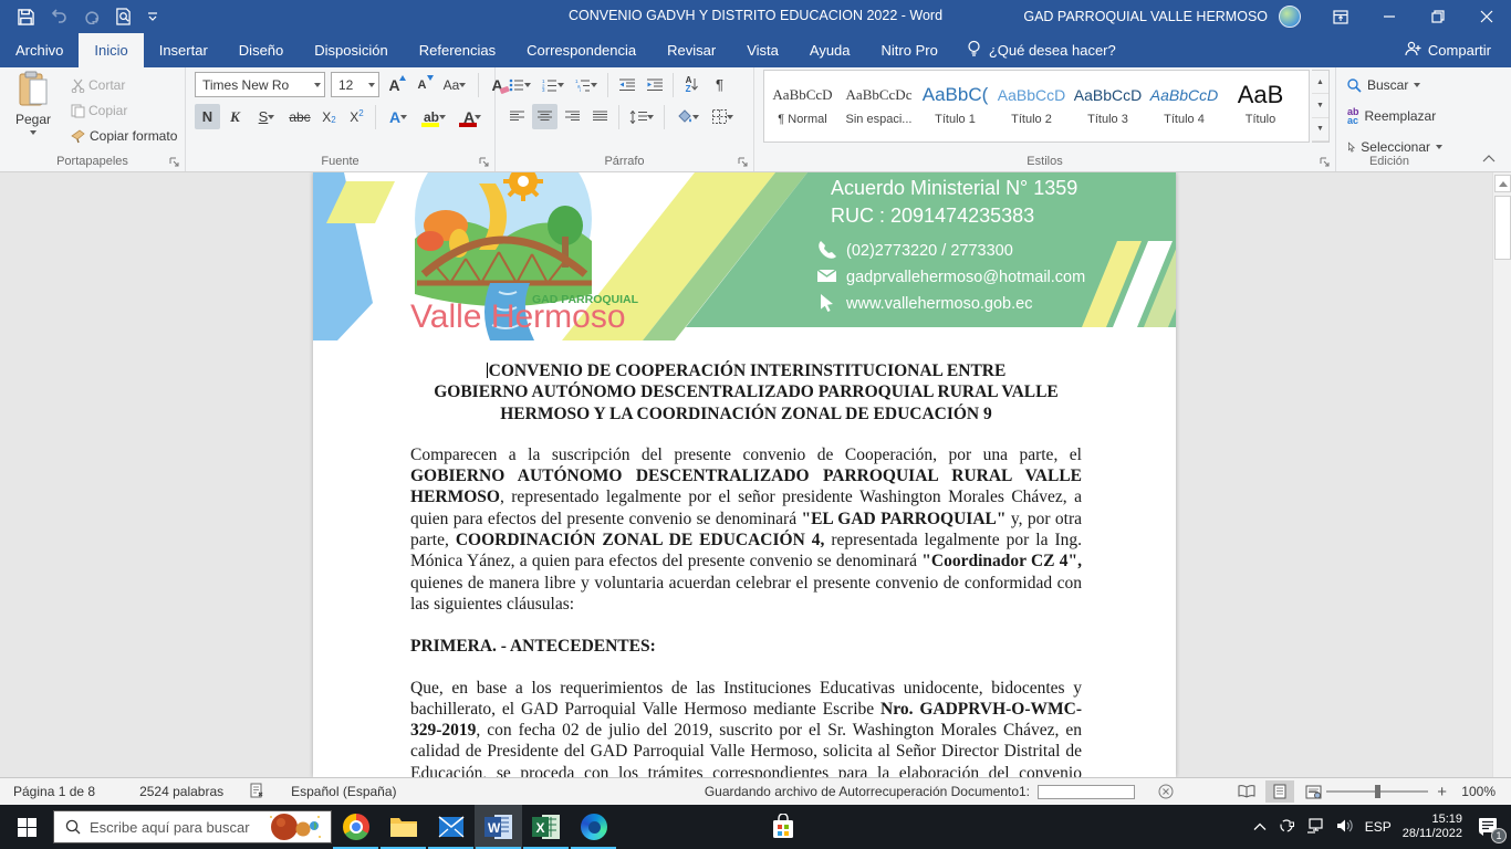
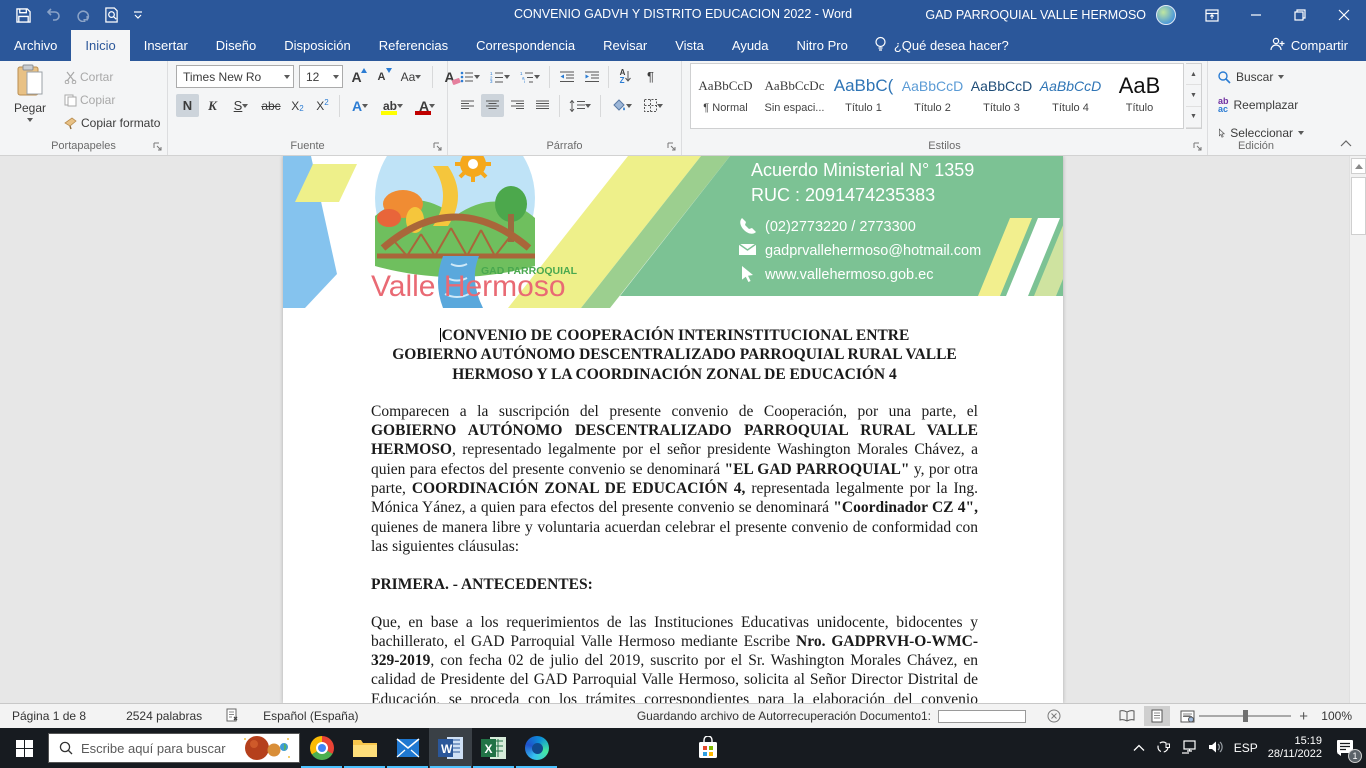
  CONVENIO GADVH Y DISTRITO EDUCACION 2022 - Word
  GAD PARROQUIAL VALLE HERMOSO
  Archivo
  Inicio
  Insertar
  Diseño
  Disposición
  Referencias
  Correspondencia
  Revisar
  Vista
  Ayuda
  Nitro Pro
  ¿Qué desea hacer?
  Compartir
  Pegar
  Cortar
  Copiar
  Copiar formato
  Portapapeles
  Times New Ro
  12
  A
  A
  Aa
  A
  N
  K
  S
  abc
  X
  2
  X
  2
  A
  ab
  A
  Fuente
  A
  Z
  ¶
  Párrafo
  AaBbCcD
  ¶ Normal
  AaBbCcDc
  Sin espaci...
  AaBbC(
  Título 1
  AaBbCcD
  Título 2
  AaBbCcD
  Título 3
  AaBbCcD
  Título 4
  AaB
  Título
  Estilos
  Buscar
  ab
  ac
  Reemplazar
  Seleccionar
  Edición
  Valle Hermoso
  GAD PARROQUIAL
  Acuerdo Ministerial N° 1359
  RUC : 2091474235383
  (02)2773220 / 2773300
  gadprvallehermoso@hotmail.com
  www.vallehermoso.gob.ec
  CONVENIO DE COOPERACIÓN INTERINSTITUCIONAL ENTRE
  GOBIERNO AUTÓNOMO DESCENTRALIZADO PARROQUIAL RURAL VALLE
- HERMOSO Y LA COORDINACIÓN ZONAL DE EDUCACIÓN 9
+ HERMOSO Y LA COORDINACIÓN ZONAL DE EDUCACIÓN 4
  Comparecen a la suscripción del presente convenio de Cooperación, por una parte, el GOBIERNO AUTÓNOMO DESCENTRALIZADO PARROQUIAL RURAL VALLE HERMOSO, representado legalmente por el señor presidente Washington Morales Chávez, a quien para efectos del presente convenio se denominará "EL GAD PARROQUIAL" y, por otra parte, COORDINACIÓN ZONAL DE EDUCACIÓN 4, representada legalmente por la Ing. Mónica Yánez, a quien para efectos del presente convenio se denominará "Coordinador CZ 4", quienes de manera libre y voluntaria acuerdan celebrar el presente convenio de conformidad con las siguientes cláusulas:
  PRIMERA. - ANTECEDENTES:
  Que, en base a los requerimientos de las Instituciones Educativas unidocente, bidocentes y bachillerato, el GAD Parroquial Valle Hermoso mediante Escribe Nro. GADPRVH-O-WMC-329-2019, con fecha 02 de julio del 2019, suscrito por el Sr. Washington Morales Chávez, en calidad de Presidente del GAD Parroquial Valle Hermoso, solicita al Señor Director Distrital de Educación, se proceda con los trámites correspondientes para la elaboración del convenio
  Página 1 de 8
  2524 palabras
  Español (España)
  Guardando archivo de Autorrecuperación Documento1:
  −
  +
  100%
  Escribe aquí para buscar
  W
  X
  ESP
  15:19
  28/11/2022
  1
